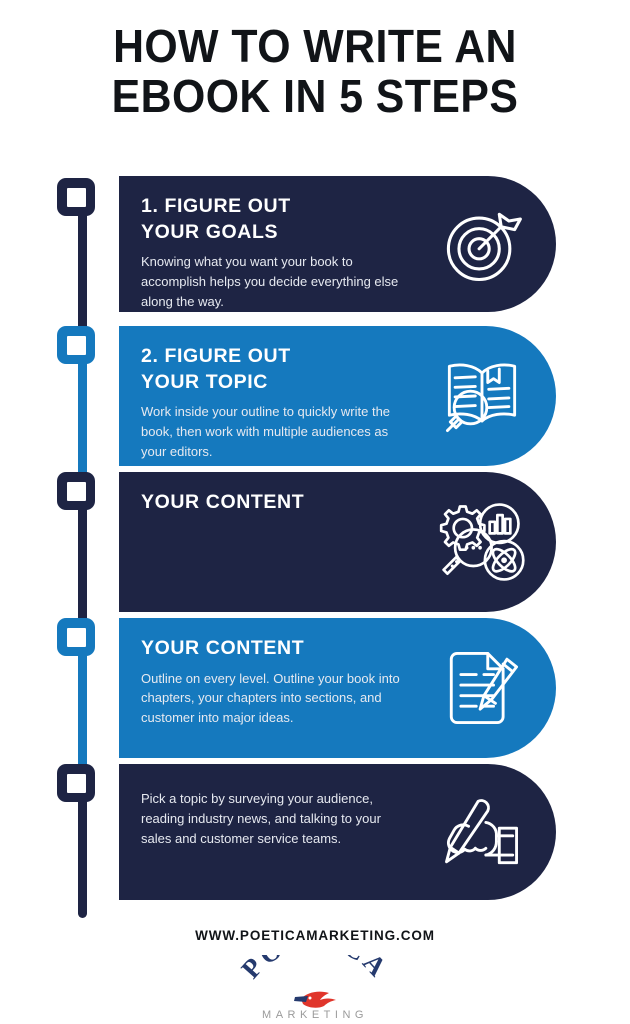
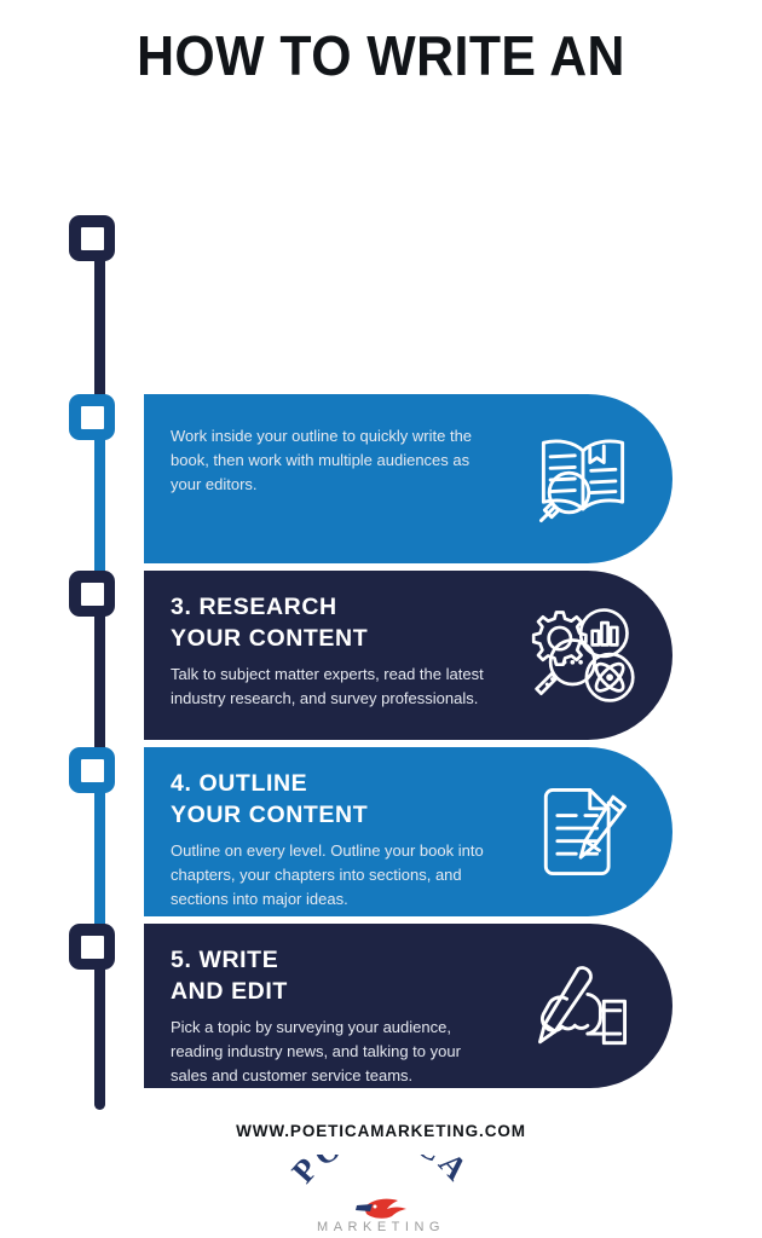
  HOW TO WRITE AN
- EBOOK IN 5 STEPS
- 1. FIGURE OUT
- YOUR GOALS
- Knowing what you want your book to accomplish helps you decide everything else along the way.
- 2. FIGURE OUT
- YOUR TOPIC
  Work inside your outline to quickly write the book, then work with multiple audiences as your editors.
+ 3. RESEARCH
  YOUR CONTENT
+ Talk to subject matter experts, read the latest industry research, and survey professionals.
+ 4. OUTLINE
  YOUR CONTENT
- Outline on every level. Outline your book into chapters, your chapters into sections, and customer into major ideas.
+ Outline on every level. Outline your book into chapters, your chapters into sections, and sections into major ideas.
+ 5. WRITE
+ AND EDIT
  Pick a topic by surveying your audience, reading industry news, and talking to your sales and customer service teams.
  WWW.POETICAMARKETING.COM
  MARKETING
